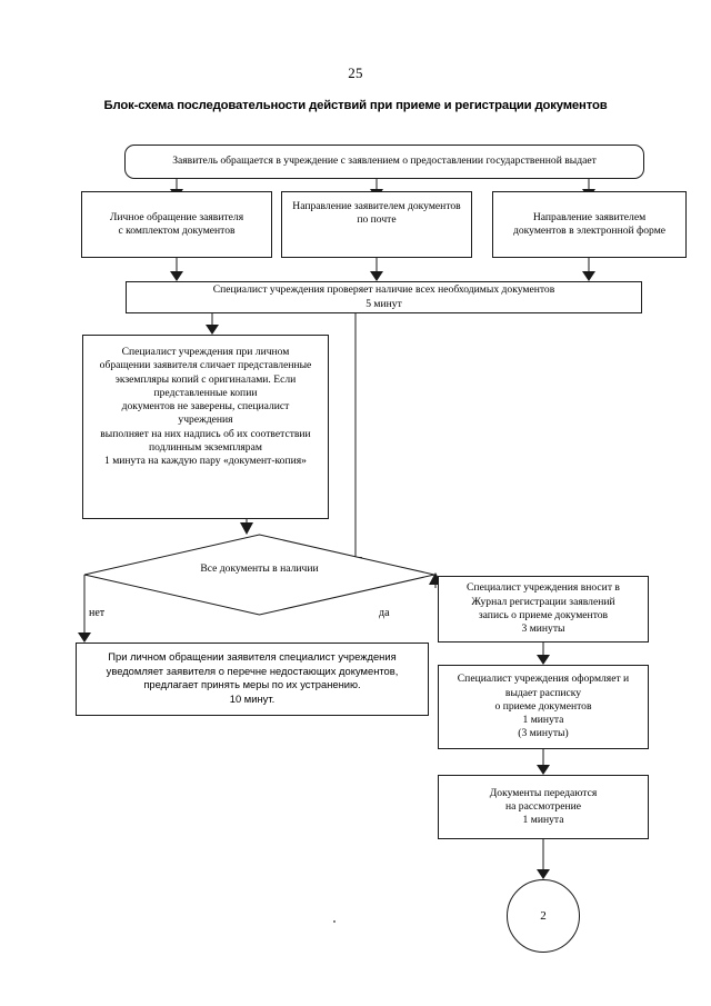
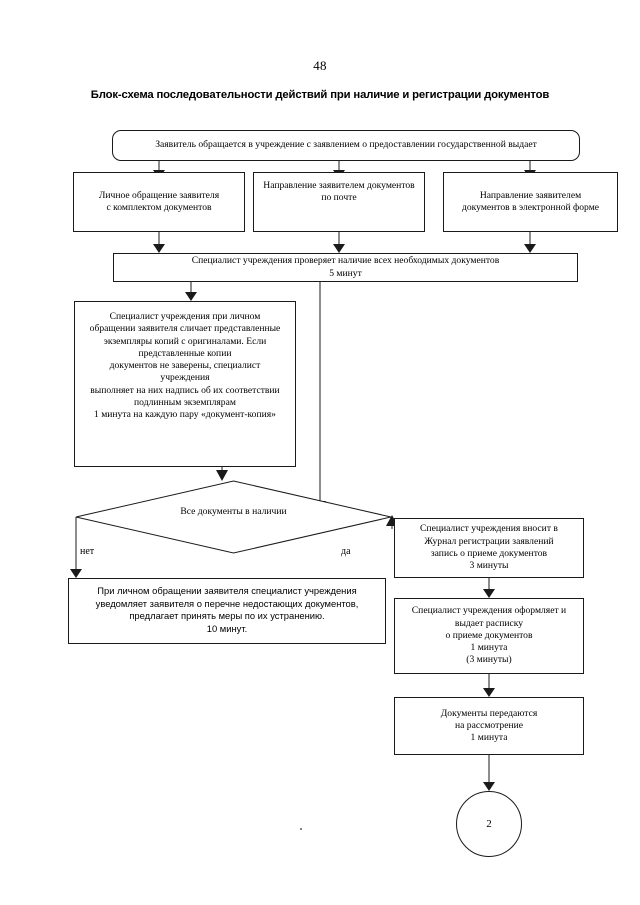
- 25
+ 48
- Блок-схема последовательности действий при приеме и регистрации документов
+ Блок-схема последовательности действий при наличие и регистрации документов
  Заявитель обращается в учреждение с заявлением о предоставлении государственной выдает
  Личное обращение заявителя
  с комплектом документов
  Направление заявителем документов
  по почте
  Направление заявителем
  документов в электронной форме
  Специалист учреждения проверяет наличие всех необходимых документов
  5 минут
  Специалист учреждения при личном
  обращении заявителя сличает представленные
  экземпляры копий с оригиналами. Если
  представленные копии
  документов не заверены, специалист
  учреждения
  выполняет на них надпись об их соответствии
  подлинным экземплярам
  1 минута на каждую пару «документ-копия»
  Все документы в наличии
  нет
  да
  При личном обращении заявителя специалист учреждения
  уведомляет заявителя о перечне недостающих документов,
  предлагает принять меры по их устранению.
  10 минут.
  Специалист учреждения вносит в
  Журнал регистрации заявлений
  запись о приеме документов
  3 минуты
  Специалист учреждения оформляет и
  выдает расписку
  о приеме документов
  1 минута
  (3 минуты)
  Документы передаются
  на рассмотрение
  1 минута
  2
